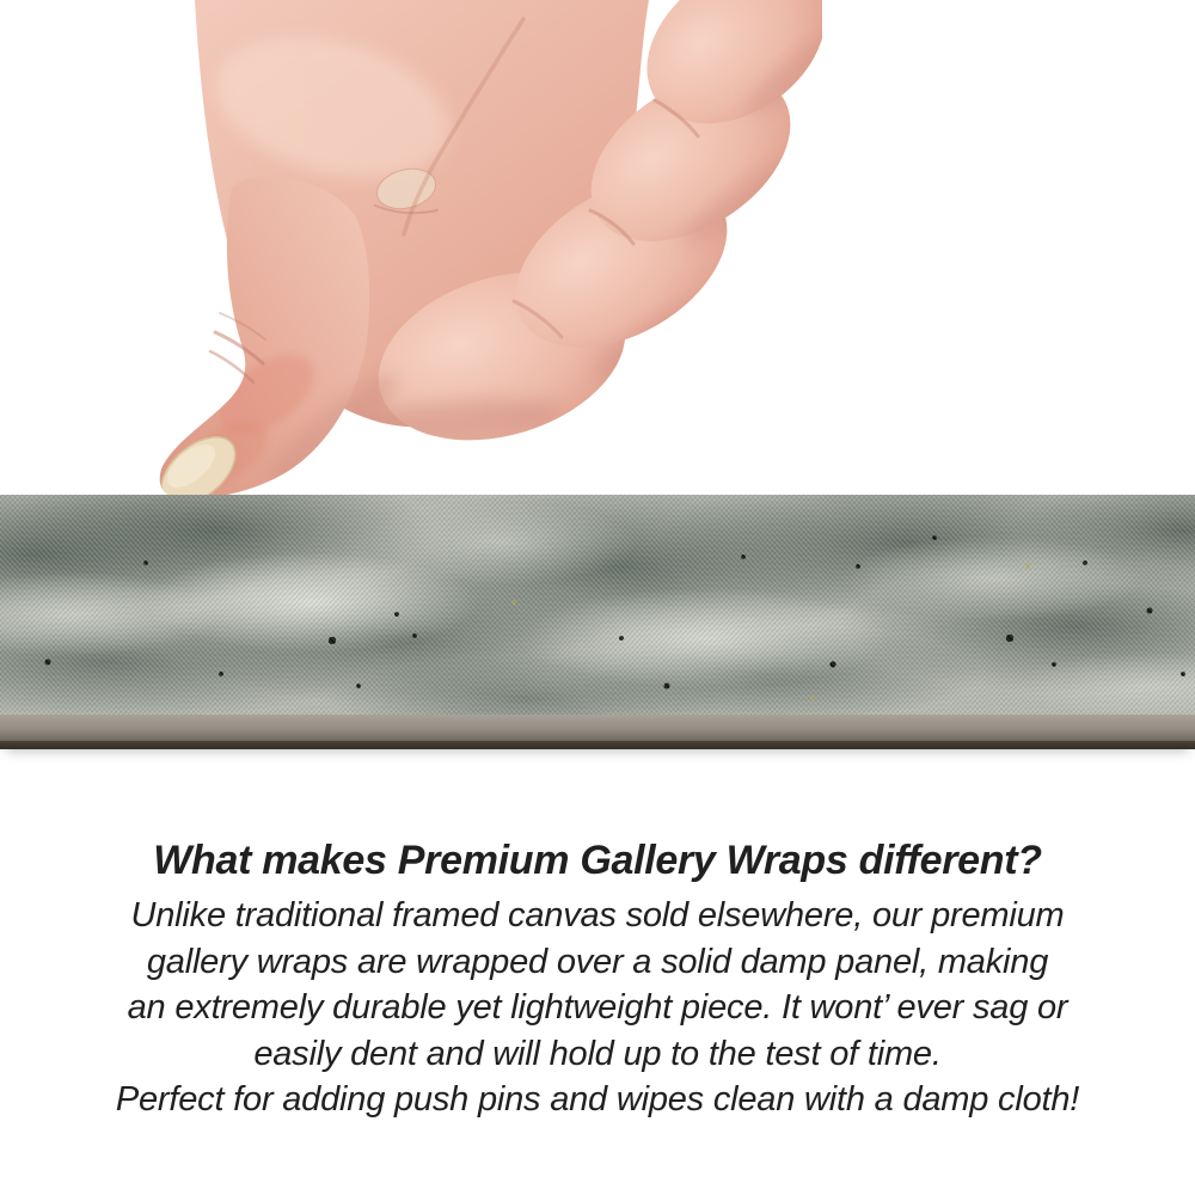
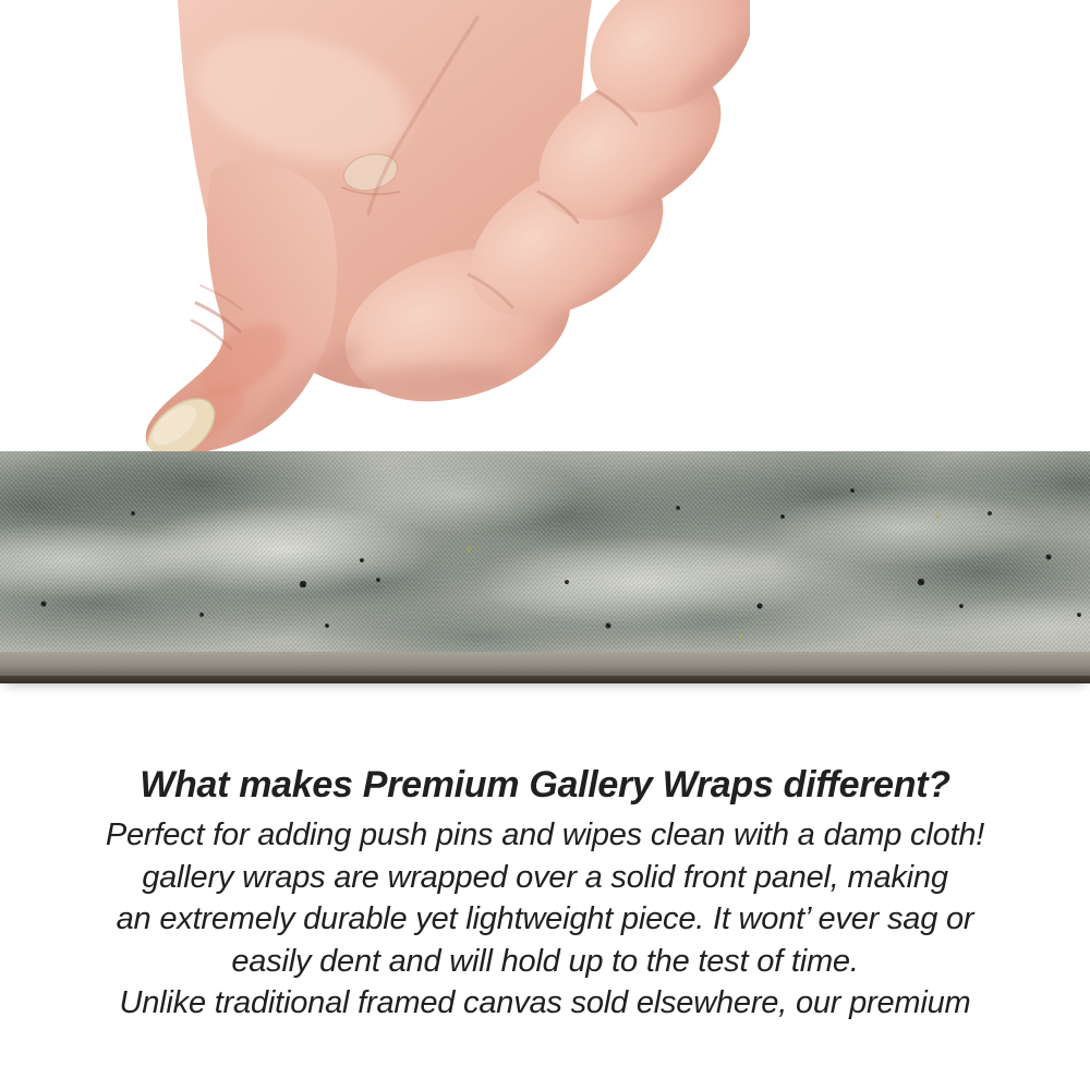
  What makes Premium Gallery Wraps different?
- Unlike traditional framed canvas sold elsewhere, our premium
+ Perfect for adding push pins and wipes clean with a damp cloth!
- gallery wraps are wrapped over a solid damp panel, making
+ gallery wraps are wrapped over a solid front panel, making
  an extremely durable yet lightweight piece. It wont’ ever sag or
  easily dent and will hold up to the test of time.
- Perfect for adding push pins and wipes clean with a damp cloth!
+ Unlike traditional framed canvas sold elsewhere, our premium
